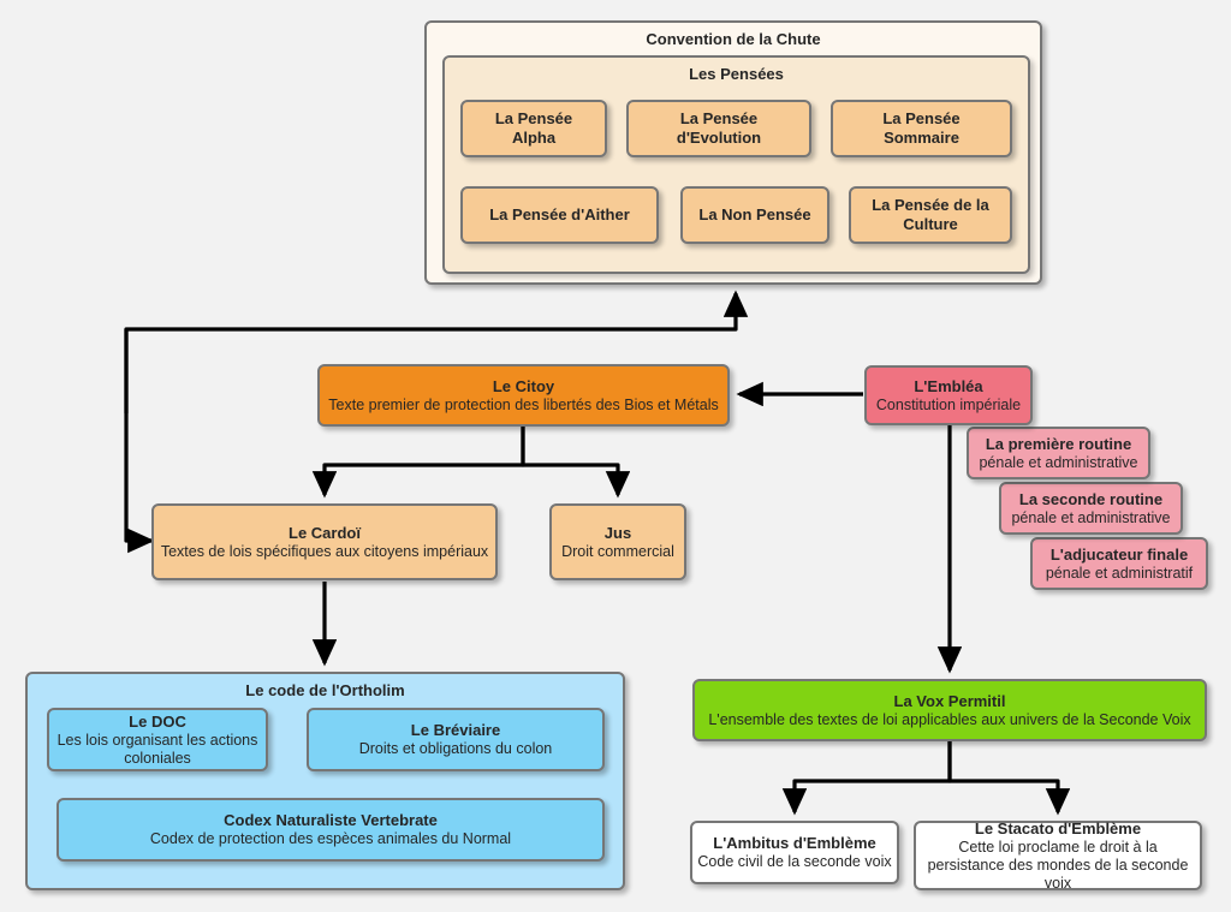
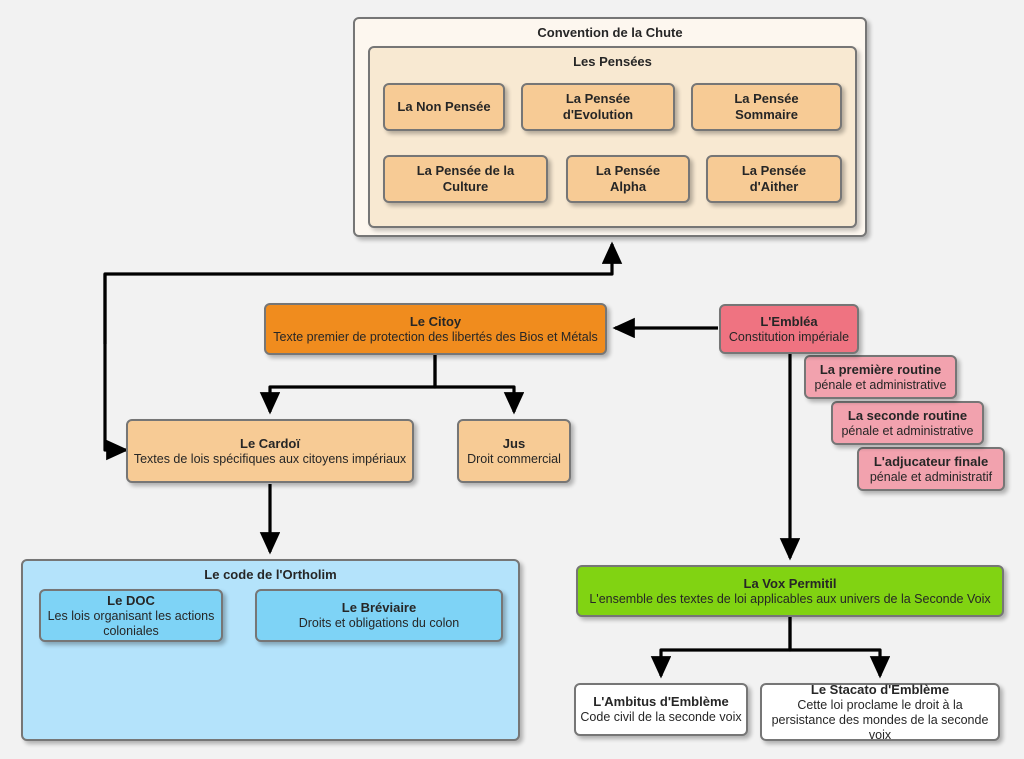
  Convention de la Chute
  Les Pensées
- La Pensée Alpha
+ La Non Pensée
  La Pensée d'Evolution
  La Pensée Sommaire
- La Pensée d'Aither
+ La Pensée de la Culture
- La Non Pensée
+ La Pensée Alpha
- La Pensée de la Culture
+ La Pensée d'Aither
  Le Citoy
  Texte premier de protection des libertés des Bios et Métals
  Le Cardoï
  Textes de lois spécifiques aux citoyens impériaux
  Jus
  Droit commercial
  L'Embléa
  Constitution impériale
  La première routine
  pénale et administrative
  La seconde routine
  pénale et administrative
  L'adjucateur finale
  pénale et administratif
  Le code de l'Ortholim
  Le DOC
  Les lois organisant les actions coloniales
  Le Bréviaire
  Droits et obligations du colon
- Codex Naturaliste Vertebrate
- Codex de protection des espèces animales du Normal
  La Vox Permitil
  L'ensemble des textes de loi applicables aux univers de la Seconde Voix
  L'Ambitus d'Emblème
  Code civil de la seconde voix
  Le Stacato d'Emblème
  Cette loi proclame le droit à la persistance des mondes de la seconde voix
